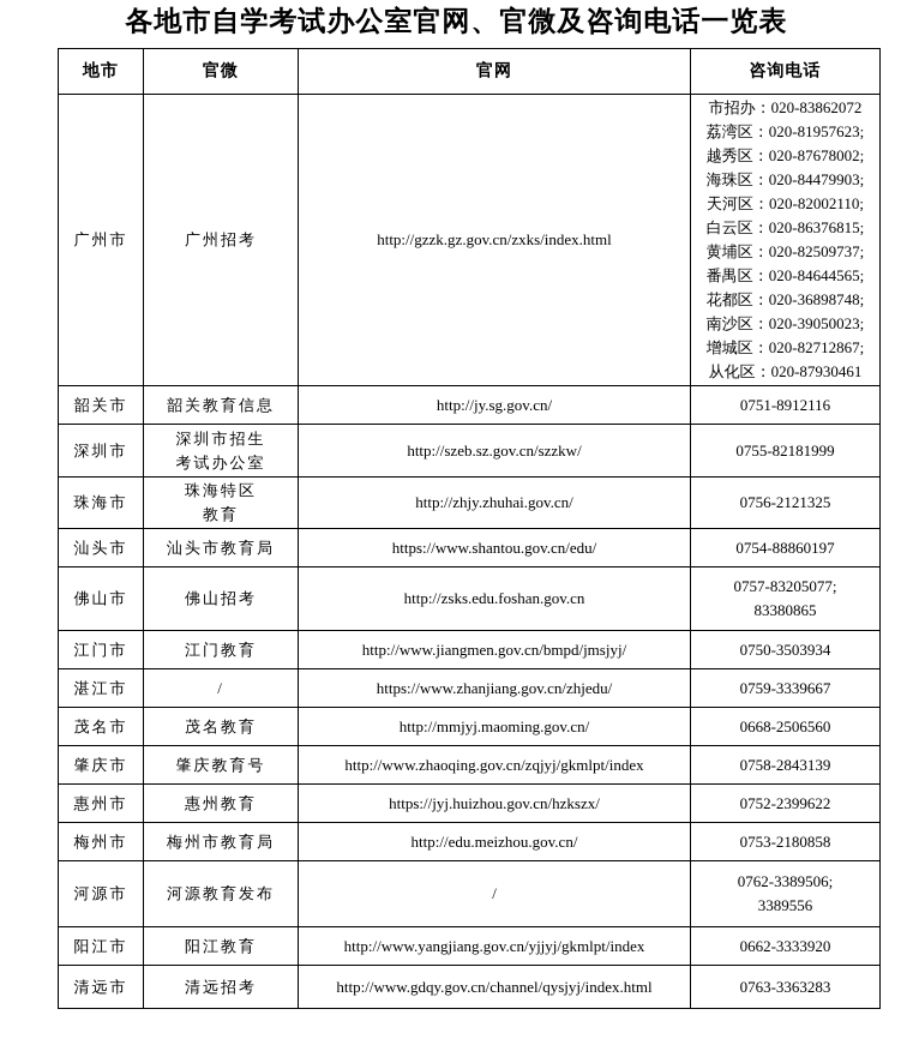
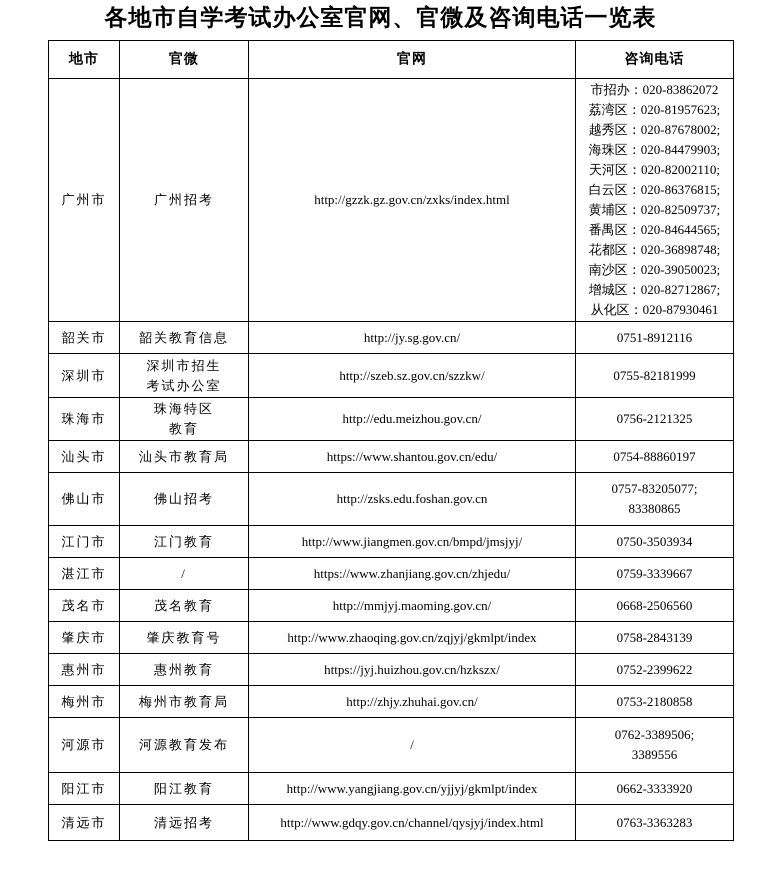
  各地市自学考试办公室官网、官微及咨询电话一览表
  地市	官微	官网	咨询电话
  广州市	广州招考	http://gzzk.gz.gov.cn/zxks/index.html	市招办：020-83862072 荔湾区：020-81957623; 越秀区：020-87678002; 海珠区：020-84479903; 天河区：020-82002110; 白云区：020-86376815; 黄埔区：020-82509737; 番禺区：020-84644565; 花都区：020-36898748; 南沙区：020-39050023; 增城区：020-82712867; 从化区：020-87930461
  韶关市	韶关教育信息	http://jy.sg.gov.cn/	0751-8912116
  深圳市	深圳市招生 考试办公室	http://szeb.sz.gov.cn/szzkw/	0755-82181999
- 珠海市	珠海特区 教育	http://zhjy.zhuhai.gov.cn/	0756-2121325
+ 珠海市	珠海特区 教育	http://edu.meizhou.gov.cn/	0756-2121325
  汕头市	汕头市教育局	https://www.shantou.gov.cn/edu/	0754-88860197
  佛山市	佛山招考	http://zsks.edu.foshan.gov.cn	0757-83205077; 83380865
  江门市	江门教育	http://www.jiangmen.gov.cn/bmpd/jmsjyj/	0750-3503934
  湛江市	/	https://www.zhanjiang.gov.cn/zhjedu/	0759-3339667
  茂名市	茂名教育	http://mmjyj.maoming.gov.cn/	0668-2506560
  肇庆市	肇庆教育号	http://www.zhaoqing.gov.cn/zqjyj/gkmlpt/index	0758-2843139
  惠州市	惠州教育	https://jyj.huizhou.gov.cn/hzkszx/	0752-2399622
- 梅州市	梅州市教育局	http://edu.meizhou.gov.cn/	0753-2180858
+ 梅州市	梅州市教育局	http://zhjy.zhuhai.gov.cn/	0753-2180858
  河源市	河源教育发布	/	0762-3389506; 3389556
  阳江市	阳江教育	http://www.yangjiang.gov.cn/yjjyj/gkmlpt/index	0662-3333920
  清远市	清远招考	http://www.gdqy.gov.cn/channel/qysjyj/index.html	0763-3363283
